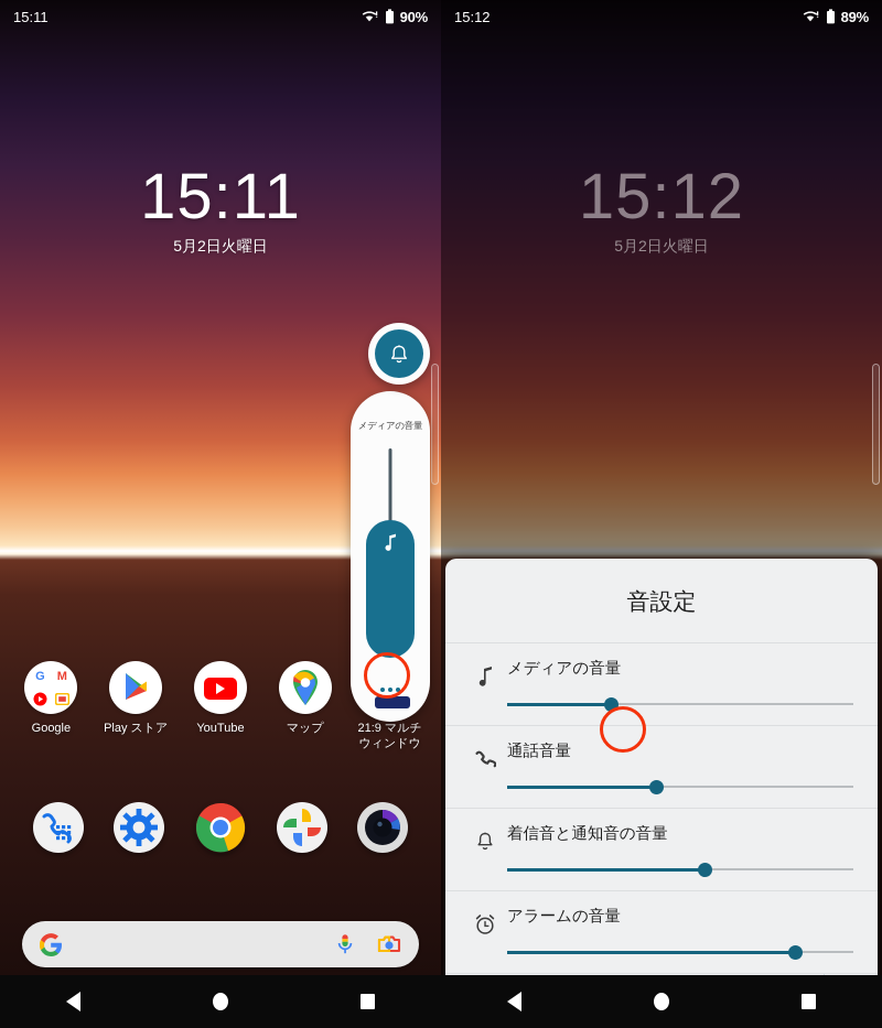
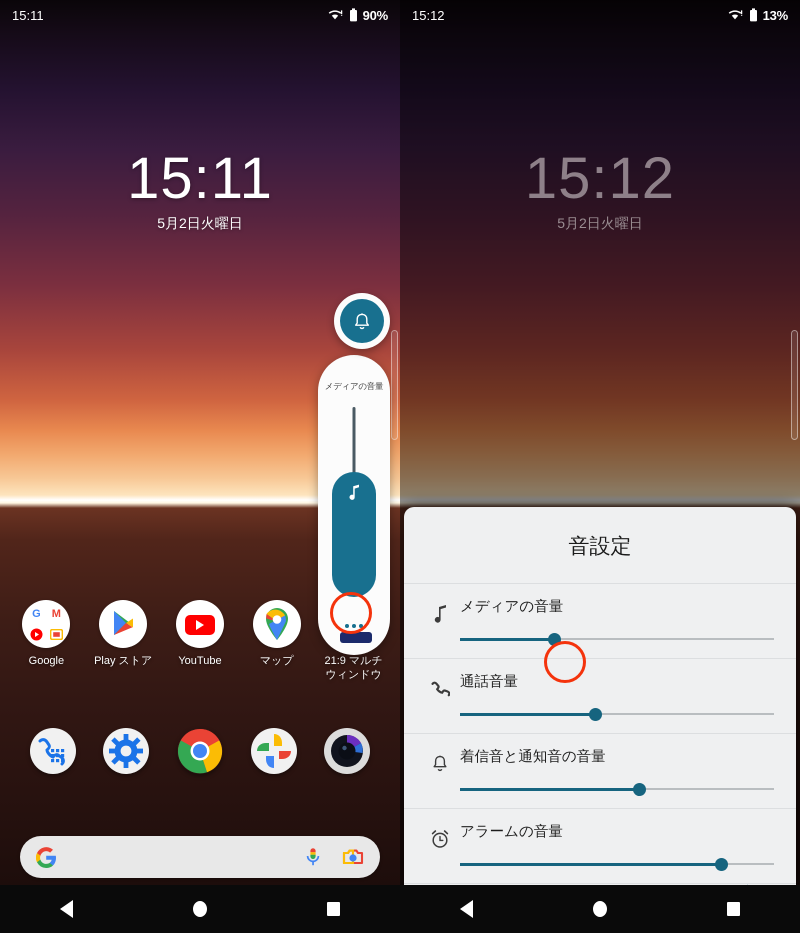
  15:11
  90%
  15:11
  5月2日火曜日
  メディアの音量
  G
  M
  Google
  Play ストア
  YouTube
  マップ
  21:9 マルチ
  ウィンドウ
  15:12
- 89%
+ 13%
  15:12
  5月2日火曜日
  音設定
  メディアの音量
  通話音量
  着信音と通知音の音量
  アラームの音量
